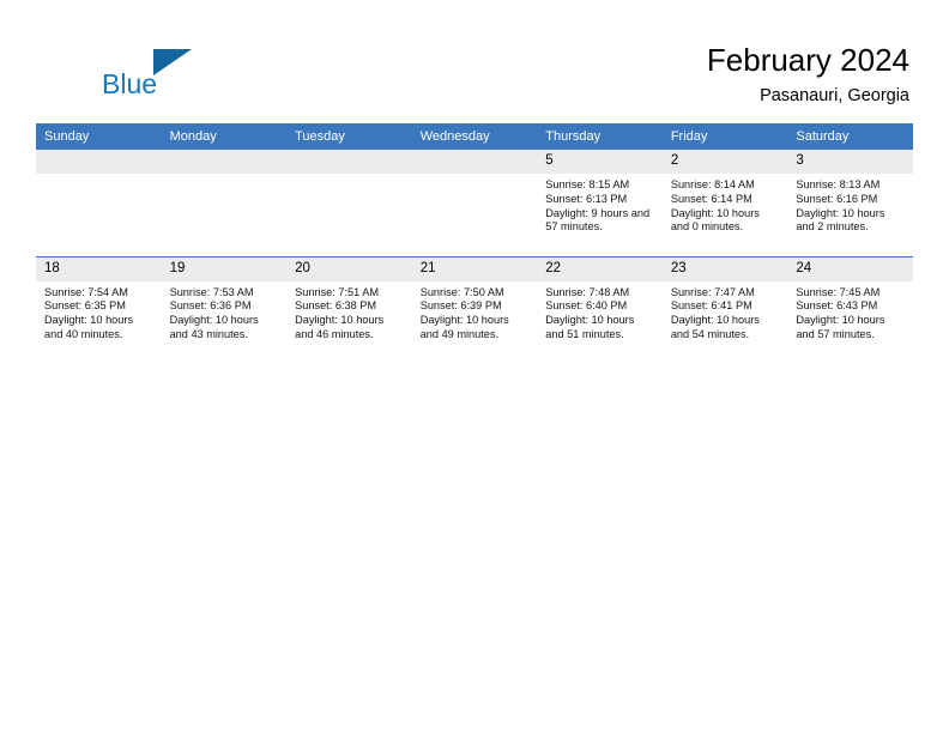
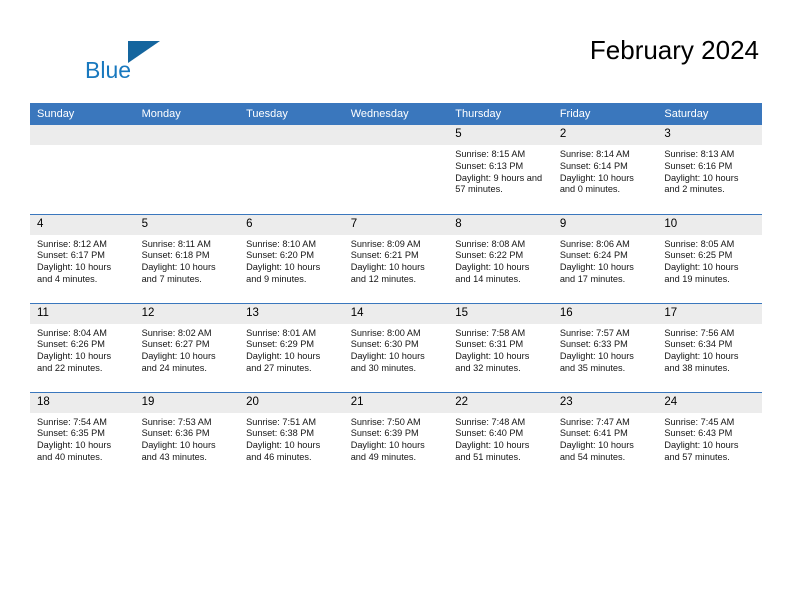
  Blue
  February 2024
- Pasanauri, Georgia
  Sunday	Monday	Tuesday	Wednesday	Thursday	Friday	Saturday
  				5Sunrise: 8:15 AMSunset: 6:13 PMDaylight: 9 hours and 57 minutes.	2Sunrise: 8:14 AMSunset: 6:14 PMDaylight: 10 hours and 0 minutes.	3Sunrise: 8:13 AMSunset: 6:16 PMDaylight: 10 hours and 2 minutes.
+ 4Sunrise: 8:12 AMSunset: 6:17 PMDaylight: 10 hours and 4 minutes.	5Sunrise: 8:11 AMSunset: 6:18 PMDaylight: 10 hours and 7 minutes.	6Sunrise: 8:10 AMSunset: 6:20 PMDaylight: 10 hours and 9 minutes.	7Sunrise: 8:09 AMSunset: 6:21 PMDaylight: 10 hours and 12 minutes.	8Sunrise: 8:08 AMSunset: 6:22 PMDaylight: 10 hours and 14 minutes.	9Sunrise: 8:06 AMSunset: 6:24 PMDaylight: 10 hours and 17 minutes.	10Sunrise: 8:05 AMSunset: 6:25 PMDaylight: 10 hours and 19 minutes.
+ 11Sunrise: 8:04 AMSunset: 6:26 PMDaylight: 10 hours and 22 minutes.	12Sunrise: 8:02 AMSunset: 6:27 PMDaylight: 10 hours and 24 minutes.	13Sunrise: 8:01 AMSunset: 6:29 PMDaylight: 10 hours and 27 minutes.	14Sunrise: 8:00 AMSunset: 6:30 PMDaylight: 10 hours and 30 minutes.	15Sunrise: 7:58 AMSunset: 6:31 PMDaylight: 10 hours and 32 minutes.	16Sunrise: 7:57 AMSunset: 6:33 PMDaylight: 10 hours and 35 minutes.	17Sunrise: 7:56 AMSunset: 6:34 PMDaylight: 10 hours and 38 minutes.
  18Sunrise: 7:54 AMSunset: 6:35 PMDaylight: 10 hours and 40 minutes.	19Sunrise: 7:53 AMSunset: 6:36 PMDaylight: 10 hours and 43 minutes.	20Sunrise: 7:51 AMSunset: 6:38 PMDaylight: 10 hours and 46 minutes.	21Sunrise: 7:50 AMSunset: 6:39 PMDaylight: 10 hours and 49 minutes.	22Sunrise: 7:48 AMSunset: 6:40 PMDaylight: 10 hours and 51 minutes.	23Sunrise: 7:47 AMSunset: 6:41 PMDaylight: 10 hours and 54 minutes.	24Sunrise: 7:45 AMSunset: 6:43 PMDaylight: 10 hours and 57 minutes.
